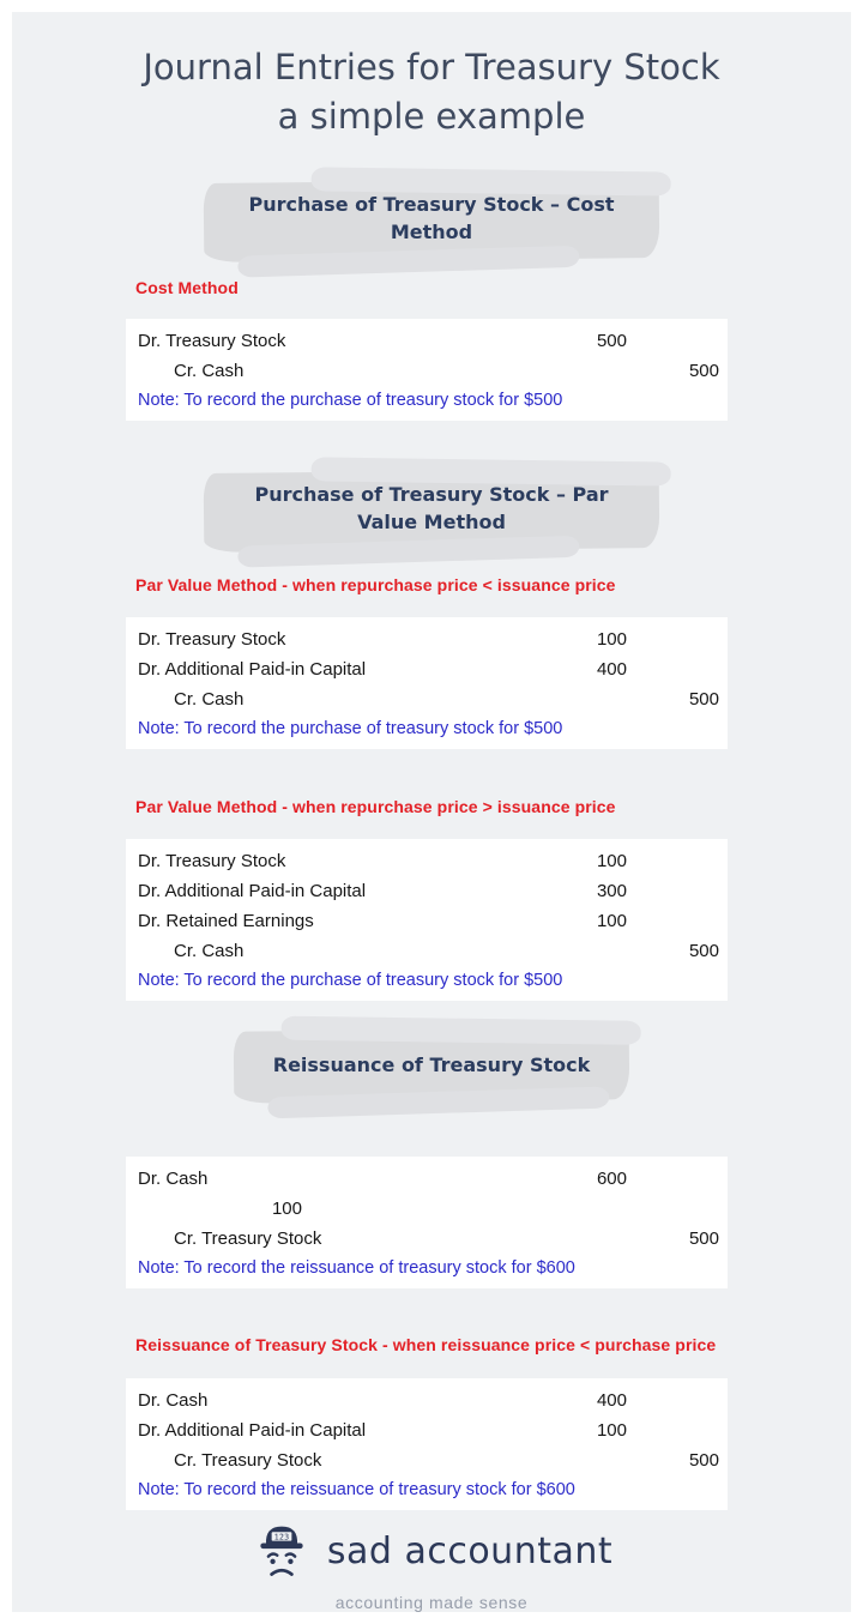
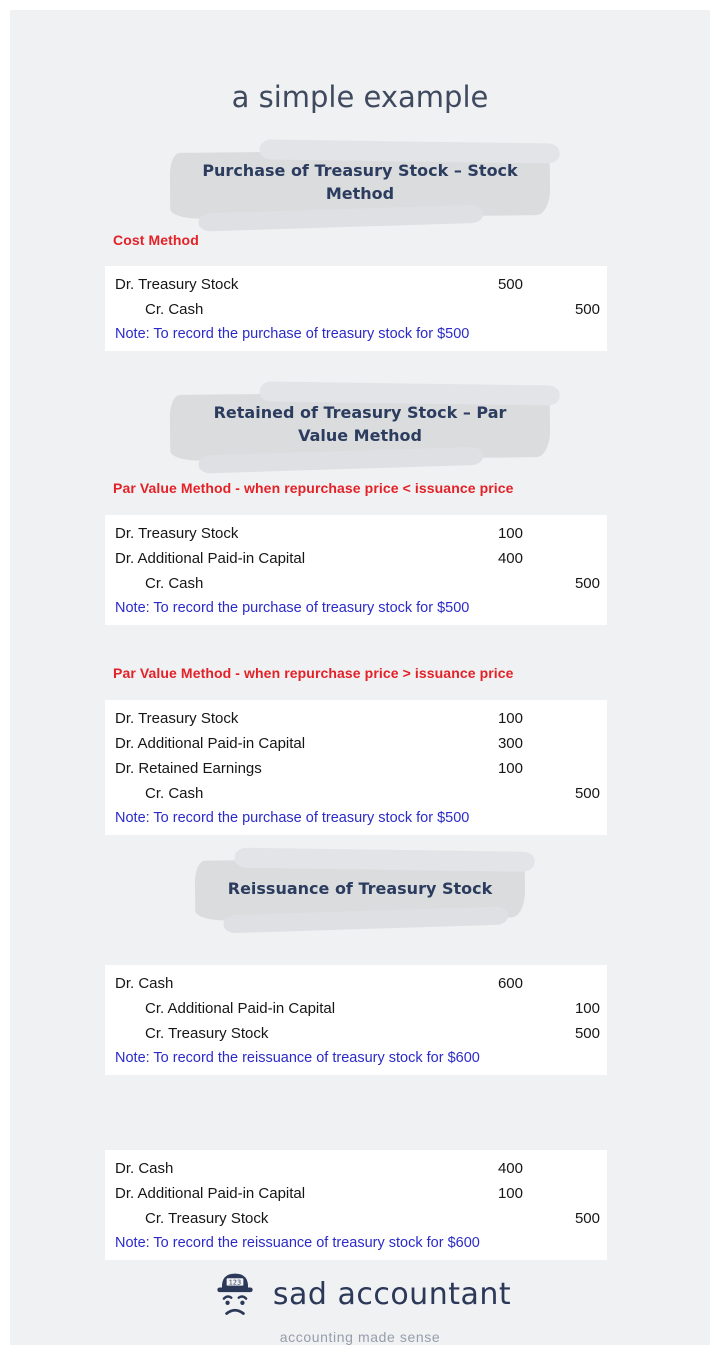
- Journal Entries for Treasury Stock
  a simple example
- Purchase of Treasury Stock – Cost
+ Purchase of Treasury Stock – Stock
  Method
  Cost Method
  Dr. Treasury Stock
  500
  Cr. Cash
  500
  Note: To record the purchase of treasury stock for $500
- Purchase of Treasury Stock – Par
+ Retained of Treasury Stock – Par
  Value Method
  Par Value Method - when repurchase price < issuance price
  Dr. Treasury Stock
  100
  Dr. Additional Paid-in Capital
  400
  Cr. Cash
  500
  Note: To record the purchase of treasury stock for $500
  Par Value Method - when repurchase price > issuance price
  Dr. Treasury Stock
  100
  Dr. Additional Paid-in Capital
  300
  Dr. Retained Earnings
  100
  Cr. Cash
  500
  Note: To record the purchase of treasury stock for $500
  Reissuance of Treasury Stock
  Dr. Cash
  600
+ Cr. Additional Paid-in Capital
  100
  Cr. Treasury Stock
  500
  Note: To record the reissuance of treasury stock for $600
- Reissuance of Treasury Stock - when reissuance price < purchase price
  Dr. Cash
  400
  Dr. Additional Paid-in Capital
  100
  Cr. Treasury Stock
  500
  Note: To record the reissuance of treasury stock for $600
  123
  sad accountant
  accounting made sense
